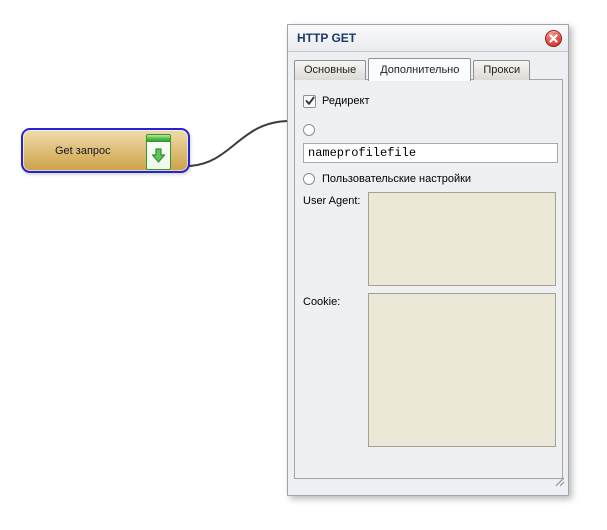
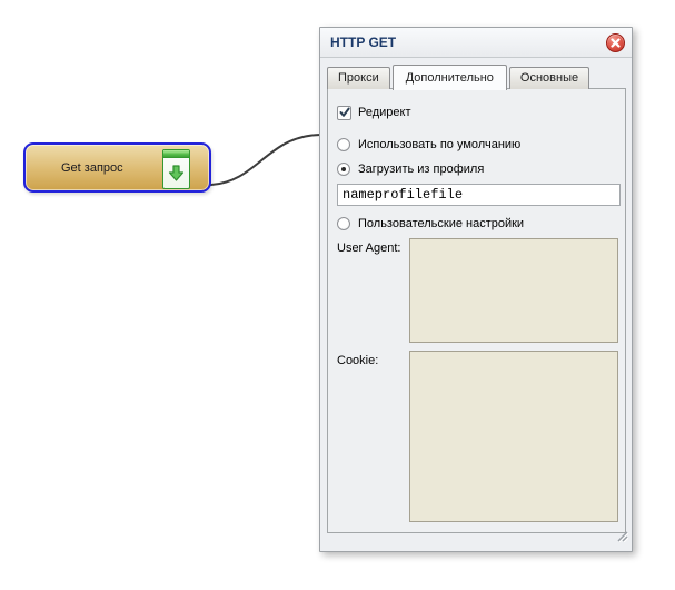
  Get запрос
  HTTP GET
- Основные
+ Прокси
  Дополнительно
- Прокси
+ Основные
  Редирект
+ Использовать по умолчанию
+ Загрузить из профиля
  nameprofilefile
  Пользовательские настройки
  User Agent:
  Cookie:
